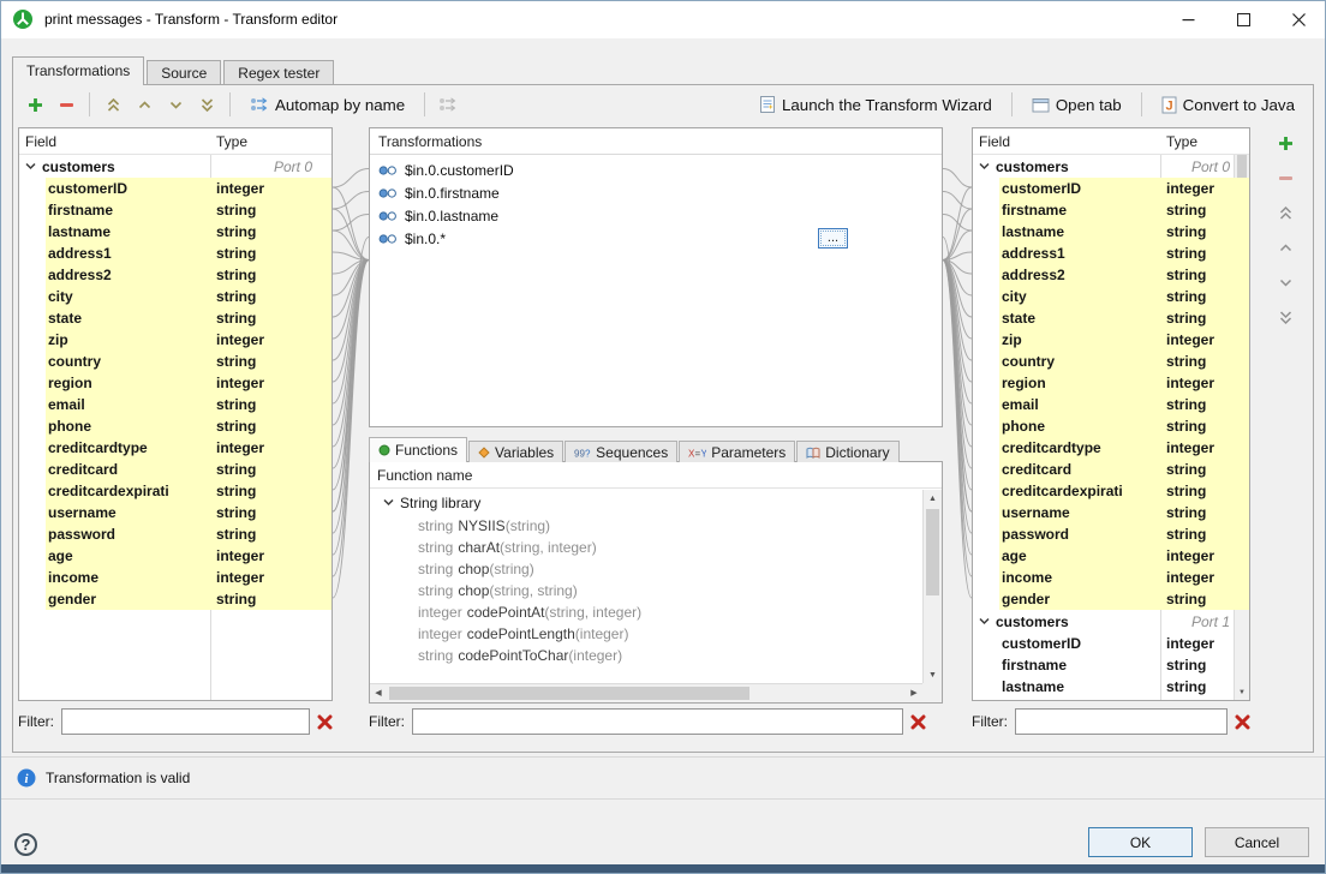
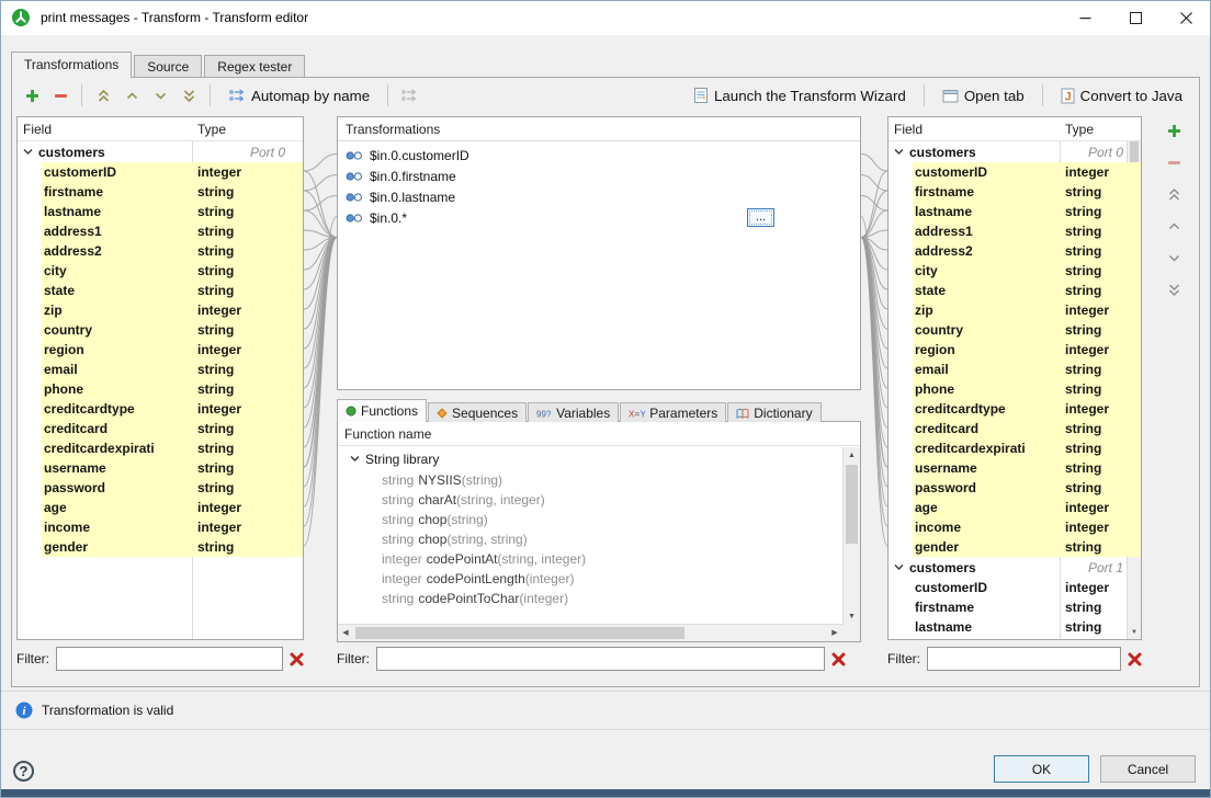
  print messages - Transform - Transform editor
  Transformations
  Source
  Regex tester
  Automap by name
  Launch the Transform Wizard
  Open tab
  J
  Convert to Java
  Field
  Type
  customers
  Port 0
  customerID
  integer
  firstname
  string
  lastname
  string
  address1
  string
  address2
  string
  city
  string
  state
  string
  zip
  integer
  country
  string
  region
  integer
  email
  string
  phone
  string
  creditcardtype
  integer
  creditcard
  string
  creditcardexpirati
  string
  username
  string
  password
  string
  age
  integer
  income
  integer
  gender
  string
  Transformations
  $in.0.customerID
  $in.0.firstname
  $in.0.lastname
  $in.0.*
  ...
  Functions
- Variables
+ Sequences
  99
  ?
- Sequences
+ Variables
  X
  =
  Y
  Parameters
  Dictionary
  Function name
  String library
  string
  NYSIIS
  (string)
  string
  charAt
  (string, integer)
  string
  chop
  (string)
  string
  chop
  (string, string)
  integer
  codePointAt
  (string, integer)
  integer
  codePointLength
  (integer)
  string
  codePointToChar
  (integer)
  Field
  Type
  customers
  Port 0
  customerID
  integer
  firstname
  string
  lastname
  string
  address1
  string
  address2
  string
  city
  string
  state
  string
  zip
  integer
  country
  string
  region
  integer
  email
  string
  phone
  string
  creditcardtype
  integer
  creditcard
  string
  creditcardexpirati
  string
  username
  string
  password
  string
  age
  integer
  income
  integer
  gender
  string
  customers
  Port 1
  customerID
  integer
  firstname
  string
  lastname
  string
  Filter:
  Filter:
  Filter:
  i
  Transformation is valid
  ?
  OK
  Cancel
